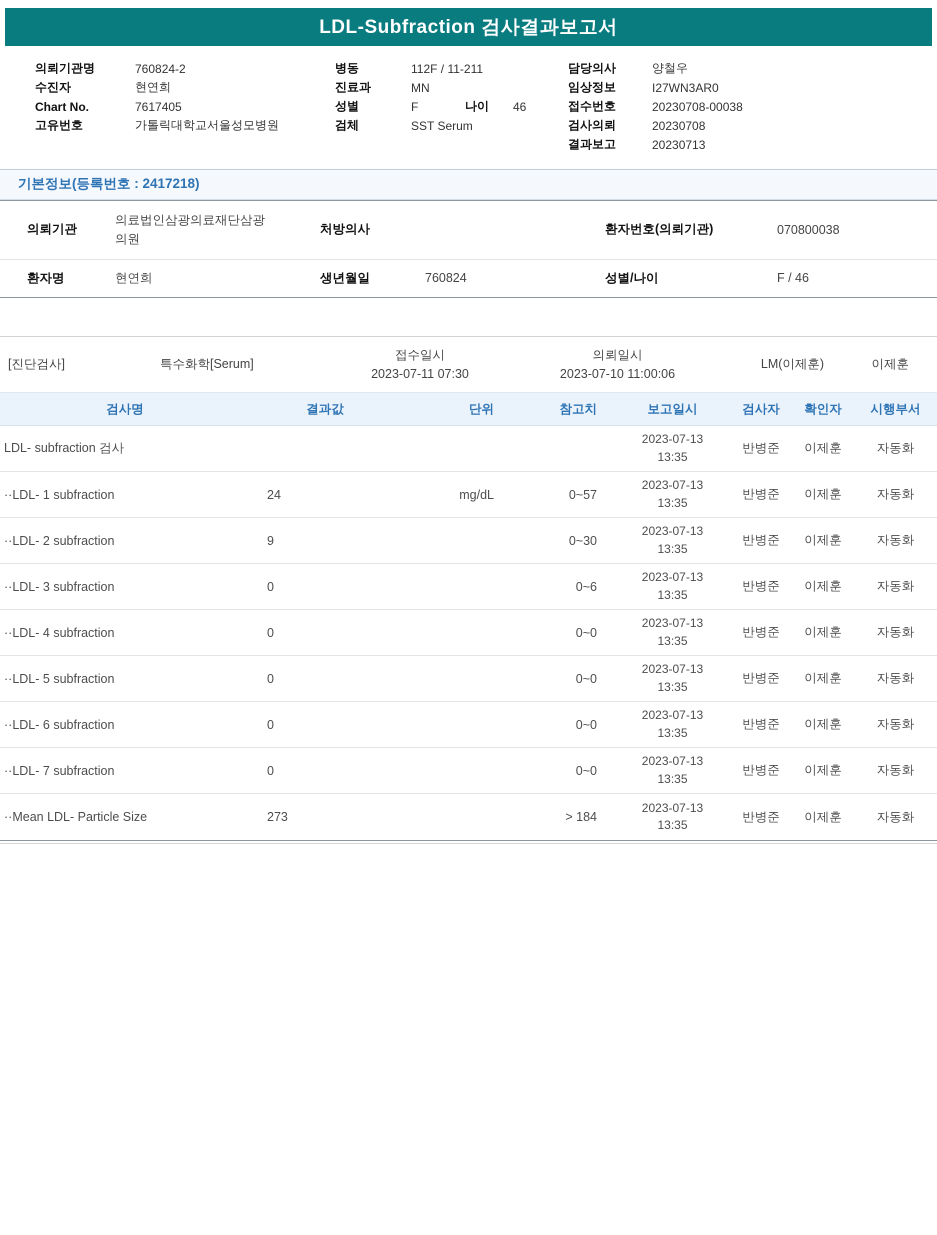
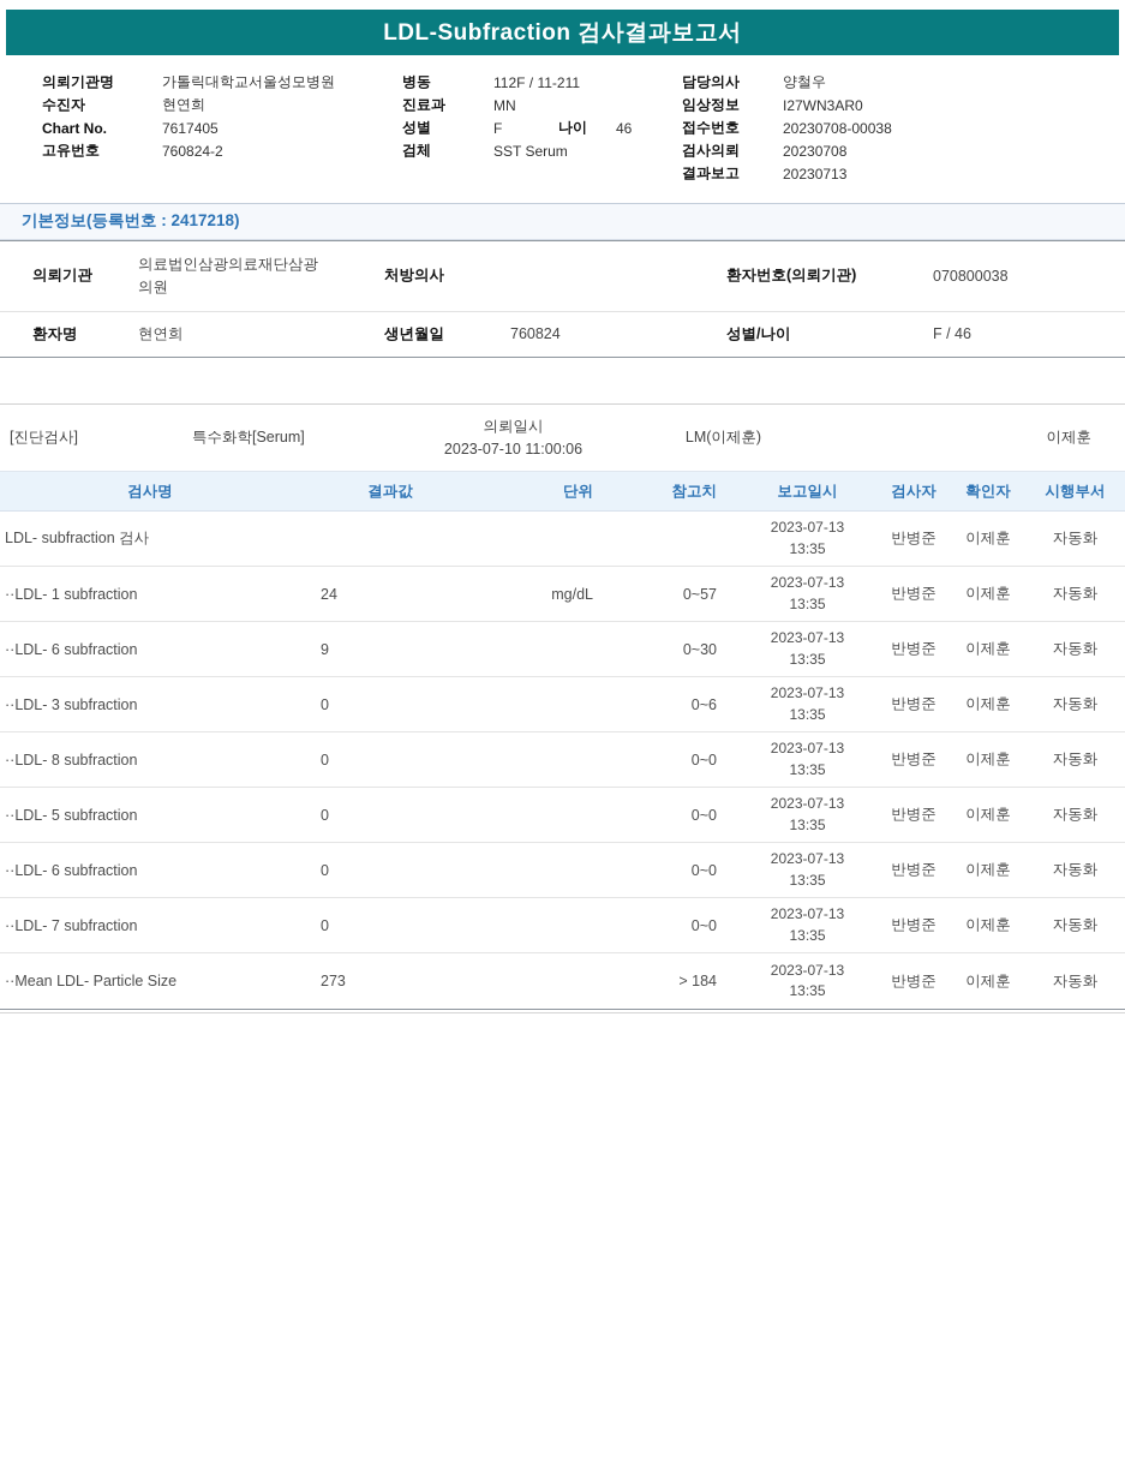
  LDL-Subfraction 검사결과보고서
  의뢰기관명
- 760824-2
+ 가톨릭대학교서울성모병원
  수진자
  현연희
  Chart No.
  7617405
  고유번호
- 가톨릭대학교서울성모병원
+ 760824-2
  병동
  112F / 11-211
  진료과
  MN
  성별
  F
  나이
  46
  검체
  SST Serum
  담당의사
  양철우
  임상정보
  I27WN3AR0
  접수번호
  20230708-00038
  검사의뢰
  20230708
  결과보고
  20230713
  기본정보(등록번호 : 2417218)
  의뢰기관	의료법인삼광의료재단삼광의원	처방의사		환자번호(의뢰기관)	070800038
  환자명	현연희	생년월일	760824	성별/나이	F / 46
  [진단검사]
  특수화학[Serum]
- 접수일시
- 2023-07-11 07:30
  의뢰일시
  2023-07-10 11:00:06
  LM(이제훈)
  이제훈
  검사명	결과값	단위	참고치	보고일시	검사자	확인자	시행부서
  LDL- subfraction 검사				2023-07-1313:35	반병준	이제훈	자동화
  ··LDL- 1 subfraction	24	mg/dL	0~57	2023-07-1313:35	반병준	이제훈	자동화
- ··LDL- 2 subfraction	9		0~30	2023-07-1313:35	반병준	이제훈	자동화
+ ··LDL- 6 subfraction	9		0~30	2023-07-1313:35	반병준	이제훈	자동화
  ··LDL- 3 subfraction	0		0~6	2023-07-1313:35	반병준	이제훈	자동화
- ··LDL- 4 subfraction	0		0~0	2023-07-1313:35	반병준	이제훈	자동화
+ ··LDL- 8 subfraction	0		0~0	2023-07-1313:35	반병준	이제훈	자동화
  ··LDL- 5 subfraction	0		0~0	2023-07-1313:35	반병준	이제훈	자동화
  ··LDL- 6 subfraction	0		0~0	2023-07-1313:35	반병준	이제훈	자동화
  ··LDL- 7 subfraction	0		0~0	2023-07-1313:35	반병준	이제훈	자동화
  ··Mean LDL- Particle Size	273		> 184	2023-07-1313:35	반병준	이제훈	자동화
